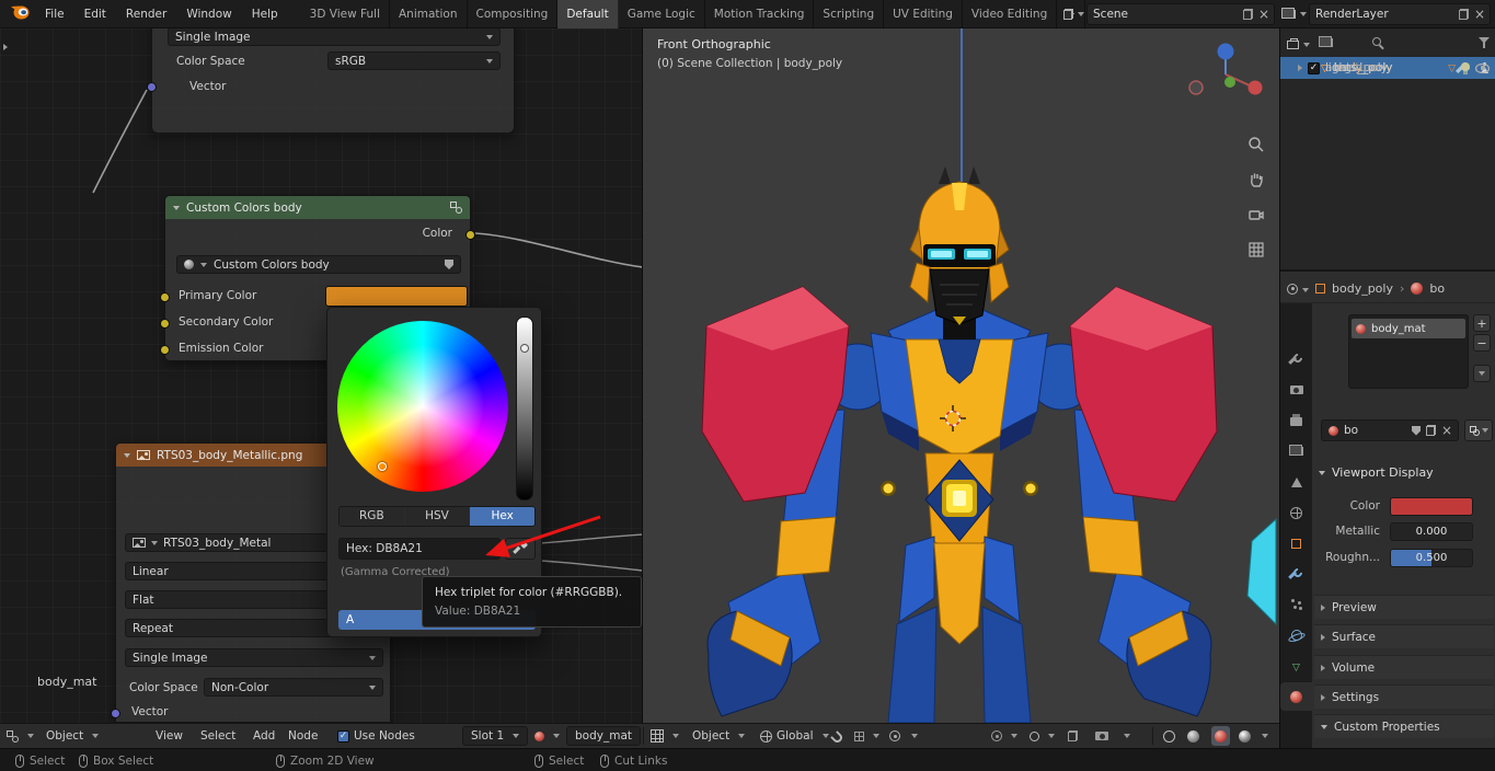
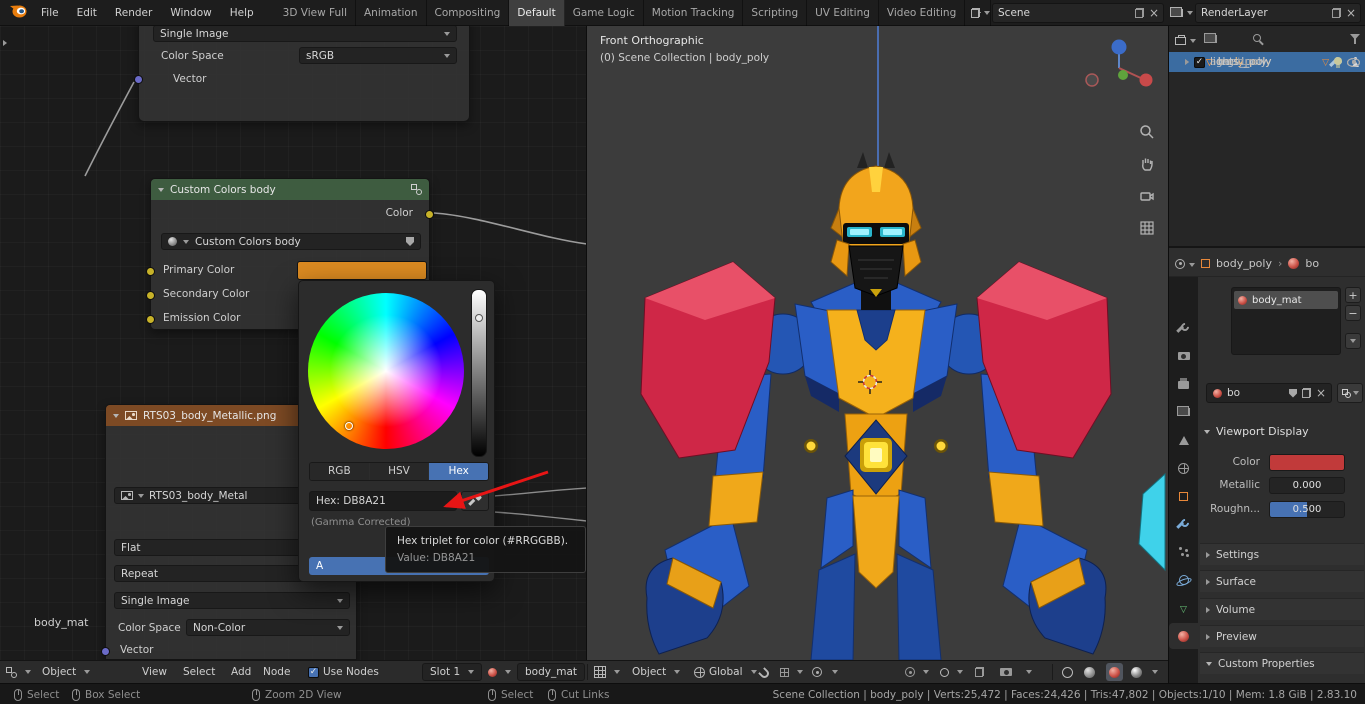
  File
  Edit
  Render
  Window
  Help
  3D View Full
  Animation
  Compositing
  Default
  Game Logic
  Motion Tracking
  Scripting
  UV Editing
  Video Editing
  Scene
  RenderLayer
  Single Image
  Color Space
  sRGB
  Vector
  Custom Colors body
  Color
  Custom Colors body
  Primary Color
  Secondary Color
  Emission Color
  RTS03_body_Metallic.png
  RTS03_body_Metal
- Linear
  Flat
  Repeat
  Single Image
  Color Space
  Non-Color
  Vector
  RGB
  HSV
  Hex
  Hex: DB8A21
  (Gamma Corrected)
  A
  Hex triplet for color (#RRGGBB).
  Value: DB8A21
  body_mat
  Front Orthographic
  (0) Scene Collection | body_poly
  body_poly
  head_poly
  legs_poly
  armature
  lights
  body_poly
  ›
  bo
  body_mat
  +
  −
  bo
  Viewport Display
  Color
  Metallic
  0.000
  Roughn...
  0.500
- Preview
+ Settings
  Surface
  Volume
- Settings
+ Preview
  Custom Properties
  Object
  View
  Select
  Add
  Node
  Use Nodes
  Slot 1
  body_mat
  Object
  Global
  Select
  Box Select
  Zoom 2D View
  Select
  Cut Links
+ Scene Collection | body_poly | Verts:25,472 | Faces:24,426 | Tris:47,802 | Objects:1/10 | Mem: 1.8 GiB | 2.83.10
